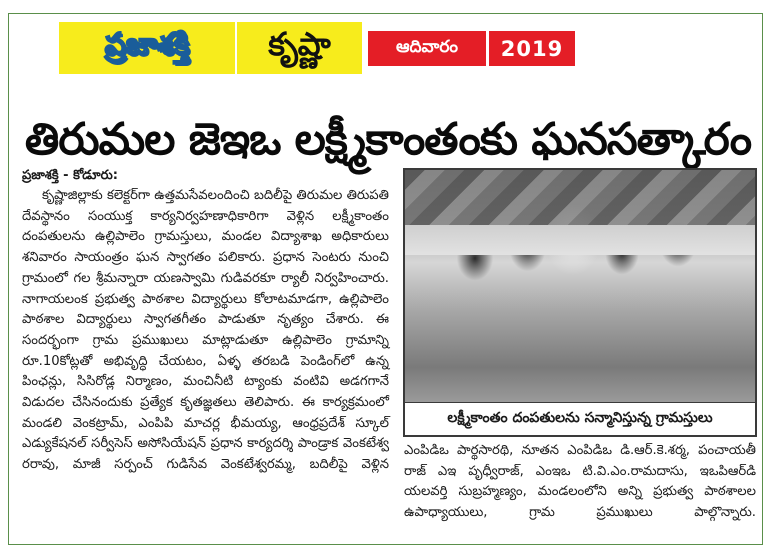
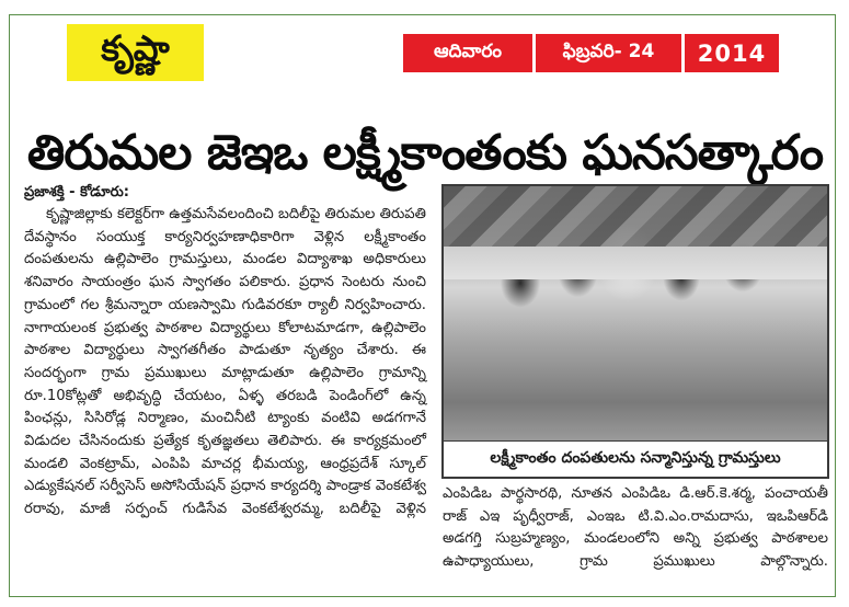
- ప్రజాశక్తి
  కృష్ణా
  ఆదివారం
+ ఫిబ్రవరి- 24
- 2019
+ 2014
  తిరుమల జెఇఒ లక్ష్మీకాంతంకు ఘనసత్కారం
  ప్రజాశక్తి - కోడూరు:
  కృష్ణాజిల్లాకు కలెక్టర్‌గా ఉత్తమసేవలందించి బదిలీపై తిరుమల తిరుపతి దేవస్థానం సంయుక్త కార్యనిర్వహణాధికారిగా వెళ్లిన లక్ష్మీకాంతం దంపతులను ఉల్లిపాలెం గ్రామస్తులు, మండల విద్యాశాఖ అధికారులు శనివారం సాయంత్రం ఘన స్వాగతం పలికారు. ప్రధాన సెంటరు నుంచి గ్రామంలో గల శ్రీమన్నారా యణస్వామి గుడివరకూ ర్యాలీ నిర్వహించారు. నాగాయలంక ప్రభుత్వ పాఠశాల విద్యార్థులు కోలాటమాడగా, ఉల్లిపాలెం పాఠశాల విద్యార్థులు స్వాగతగీతం పాడుతూ నృత్యం చేశారు. ఈ సందర్భంగా గ్రామ ప్రముఖులు మాట్లాడుతూ ఉల్లిపాలెం గ్రామాన్ని రూ.10కోట్లతో అభివృద్ధి చేయటం, ఏళ్ళ తరబడి పెండింగ్‌లో ఉన్న పింఛన్లు, సిసిరోడ్ల నిర్మాణం, మంచినీటి ట్యాంకు వంటివి అడగగానే విడుదల చేసినందుకు ప్రత్యేక కృతజ్ఞతలు తెలిపారు. ఈ కార్యక్రమంలో మండలి వెంకట్రామ్, ఎంపిపి మాచర్ల భీమయ్య, ఆంధ్రప్రదేశ్ స్కూల్ ఎడ్యుకేషనల్ సర్వీసెస్ అసోసియేషన్ ప్రధాన కార్యదర్శి పాండ్రాక వెంకటేశ్వ రరావు, మాజీ సర్పంచ్ గుడిసేవ వెంకటేశ్వరమ్మ, బదిలీపై వెళ్లిన
  లక్ష్మీకాంతం దంపతులను సన్మానిస్తున్న గ్రామస్తులు
- ఎంపిడిఒ పార్థసారథి, నూతన ఎంపిడిఒ డి.ఆర్.కె.శర్మ, పంచాయతీ రాజ్ ఎఇ పృధ్వీరాజ్, ఎంఇఒ టి.వి.ఎం.రామదాసు, ఇఒపిఆర్‌డి యలవర్తి సుబ్రహ్మణ్యం, మండలంలోని అన్ని ప్రభుత్వ పాఠశాలల ఉపాధ్యాయులు, గ్రామ ప్రముఖులు పాల్గొన్నారు.
+ ఎంపిడిఒ పార్థసారథి, నూతన ఎంపిడిఒ డి.ఆర్.కె.శర్మ, పంచాయతీ రాజ్ ఎఇ పృధ్వీరాజ్, ఎంఇఒ టి.వి.ఎం.రామదాసు, ఇఒపిఆర్‌డి అడగగ్తి సుబ్రహ్మణ్యం, మండలంలోని అన్ని ప్రభుత్వ పాఠశాలల ఉపాధ్యాయులు, గ్రామ ప్రముఖులు పాల్గొన్నారు.
